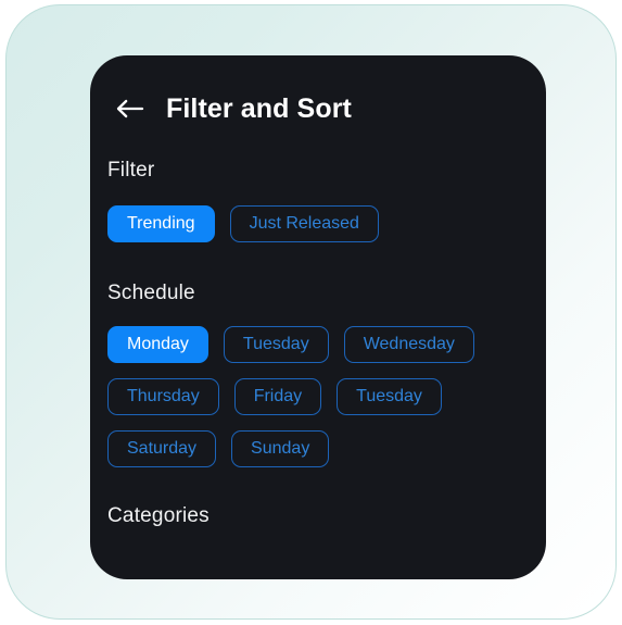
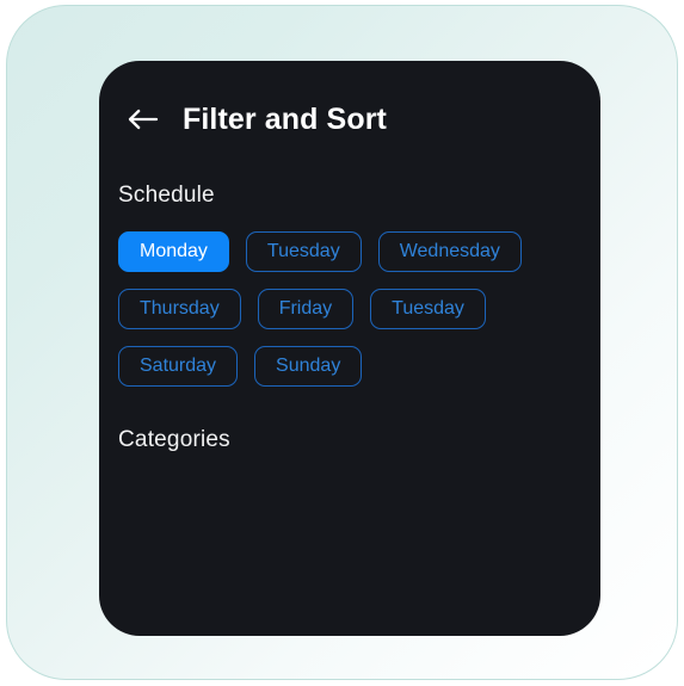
  Filter and Sort
- Filter
- Trending
- Just Released
  Schedule
  Monday
  Tuesday
  Wednesday
  Thursday
  Friday
  Tuesday
  Saturday
  Sunday
  Categories
